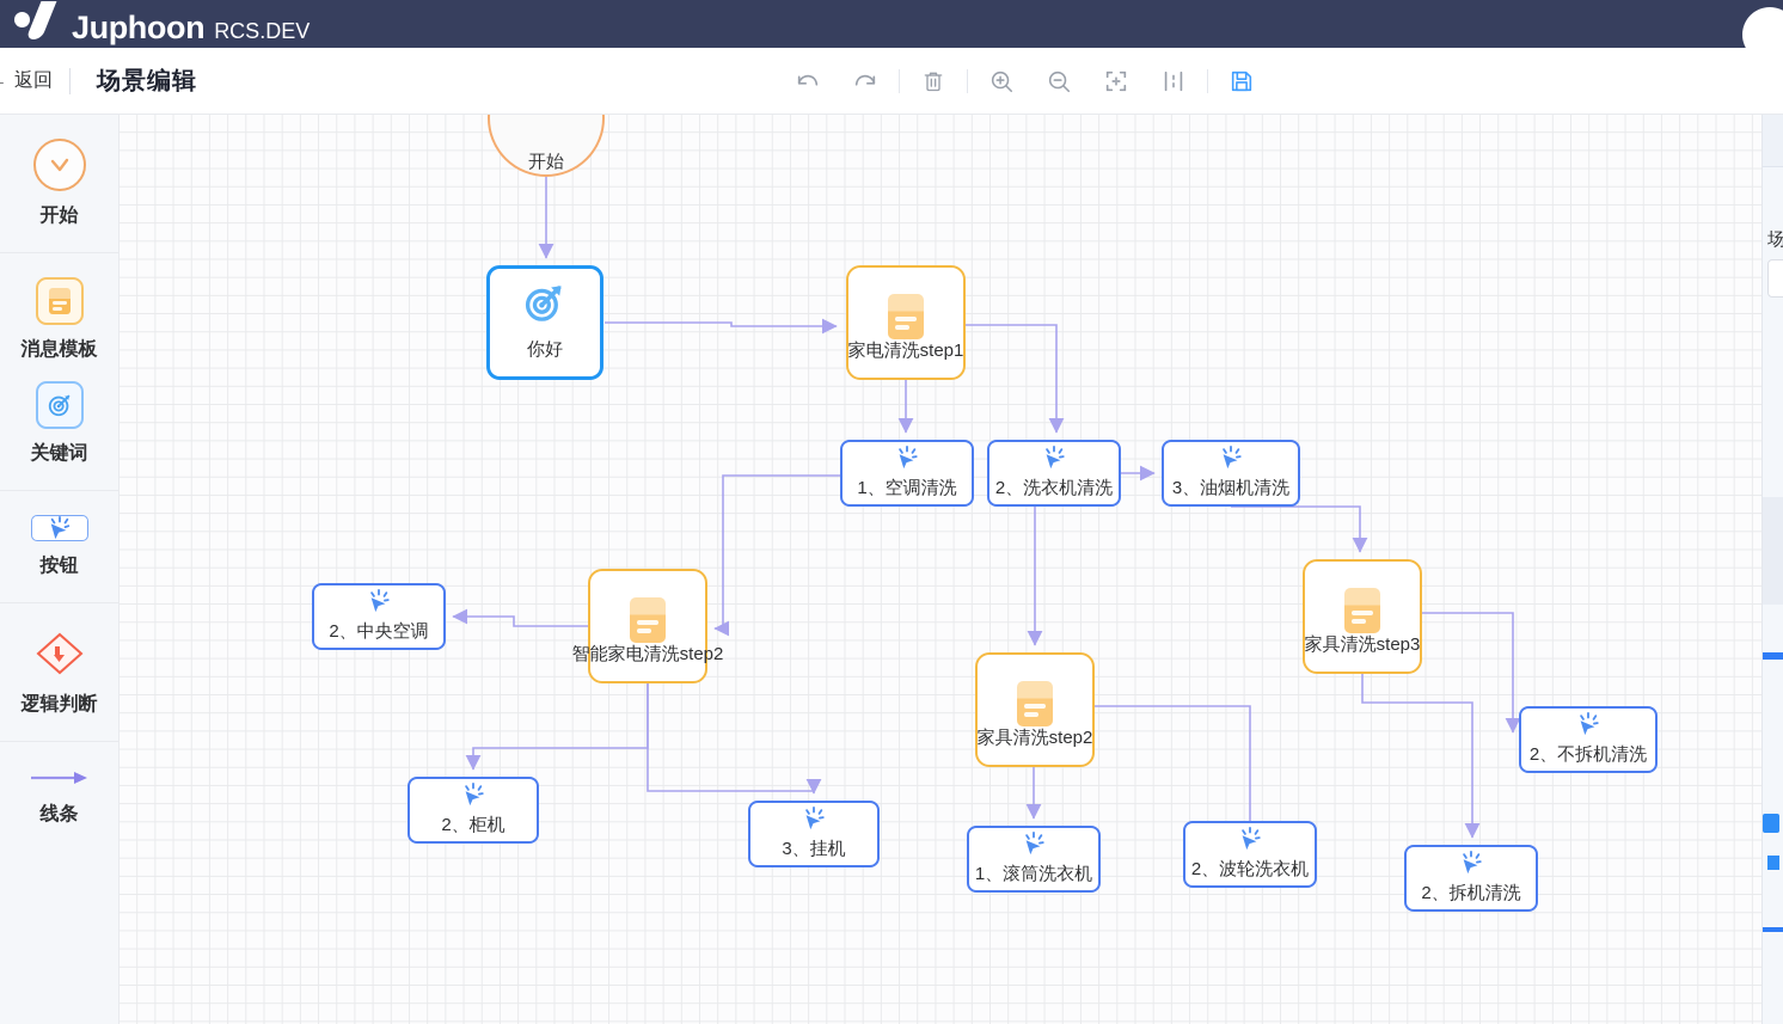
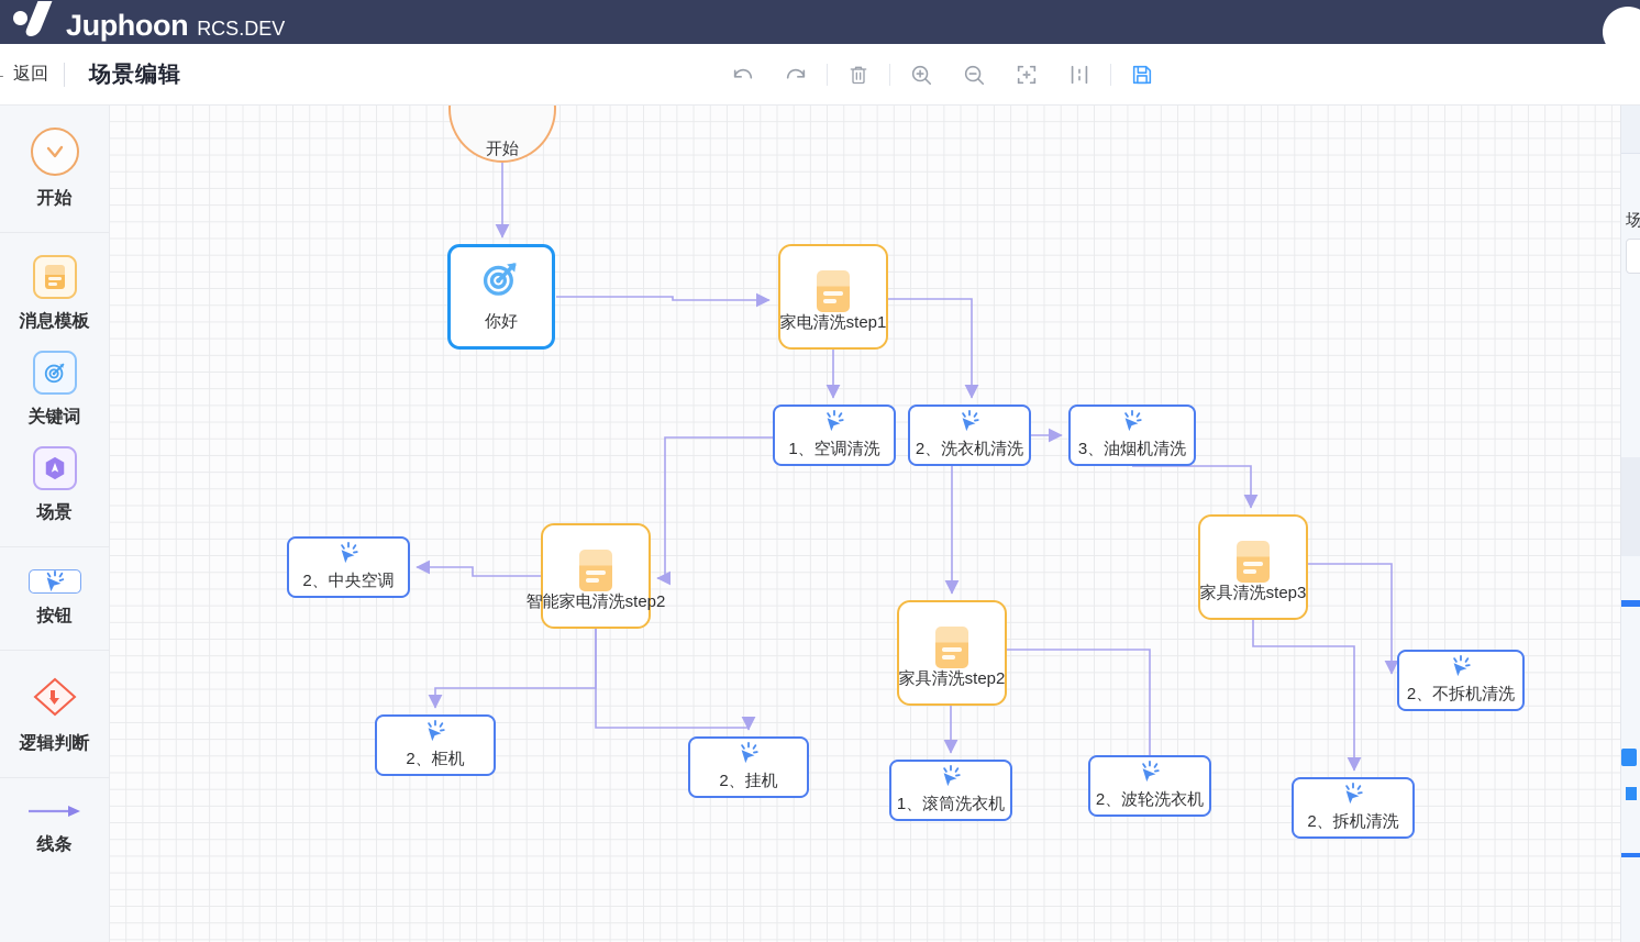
  Juphoon
  RCS.DEV
  返回
  场景编辑
  开始
  消息模板
  关键词
+ 场景
  按钮
  逻辑判断
  线条
  开始
  你好
  家电清洗step1
  1、空调清洗
  2、洗衣机清洗
  3、油烟机清洗
  智能家电清洗step2
  2、中央空调
  2、柜机
- 3、挂机
+ 2、挂机
  家具清洗step2
  1、滚筒洗衣机
  2、波轮洗衣机
  家具清洗step3
  2、不拆机清洗
  2、拆机清洗
  场
